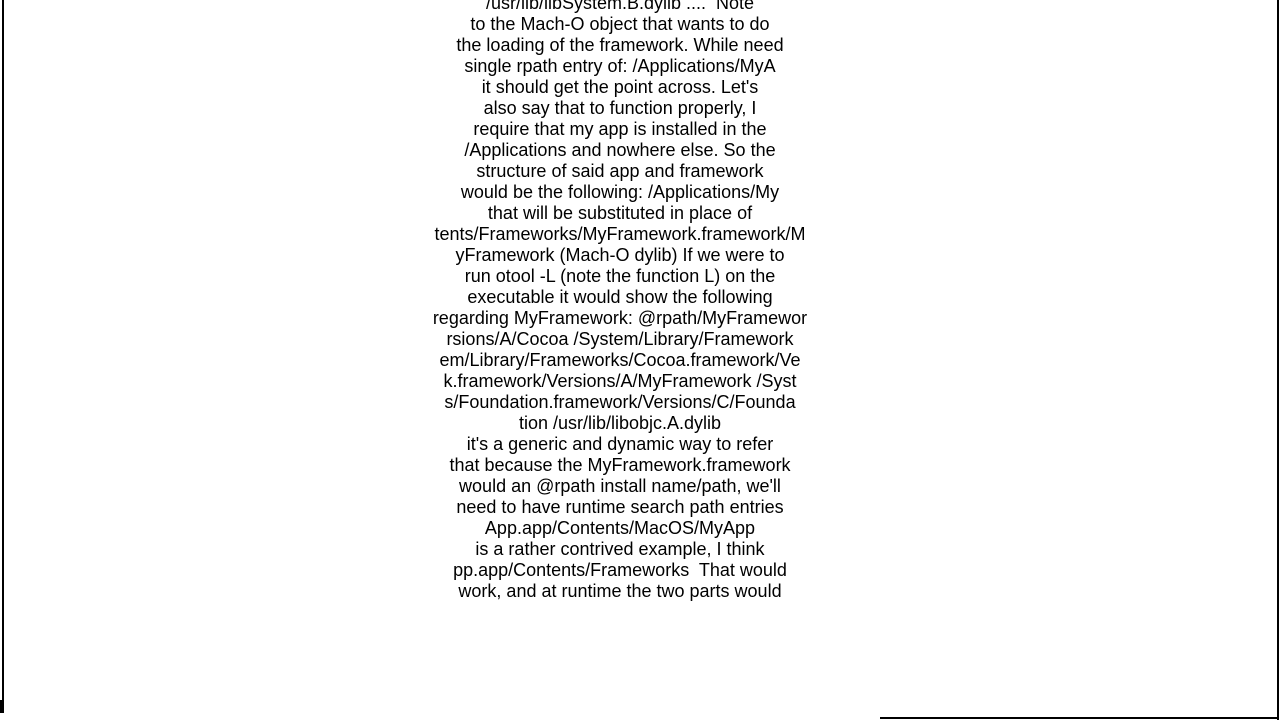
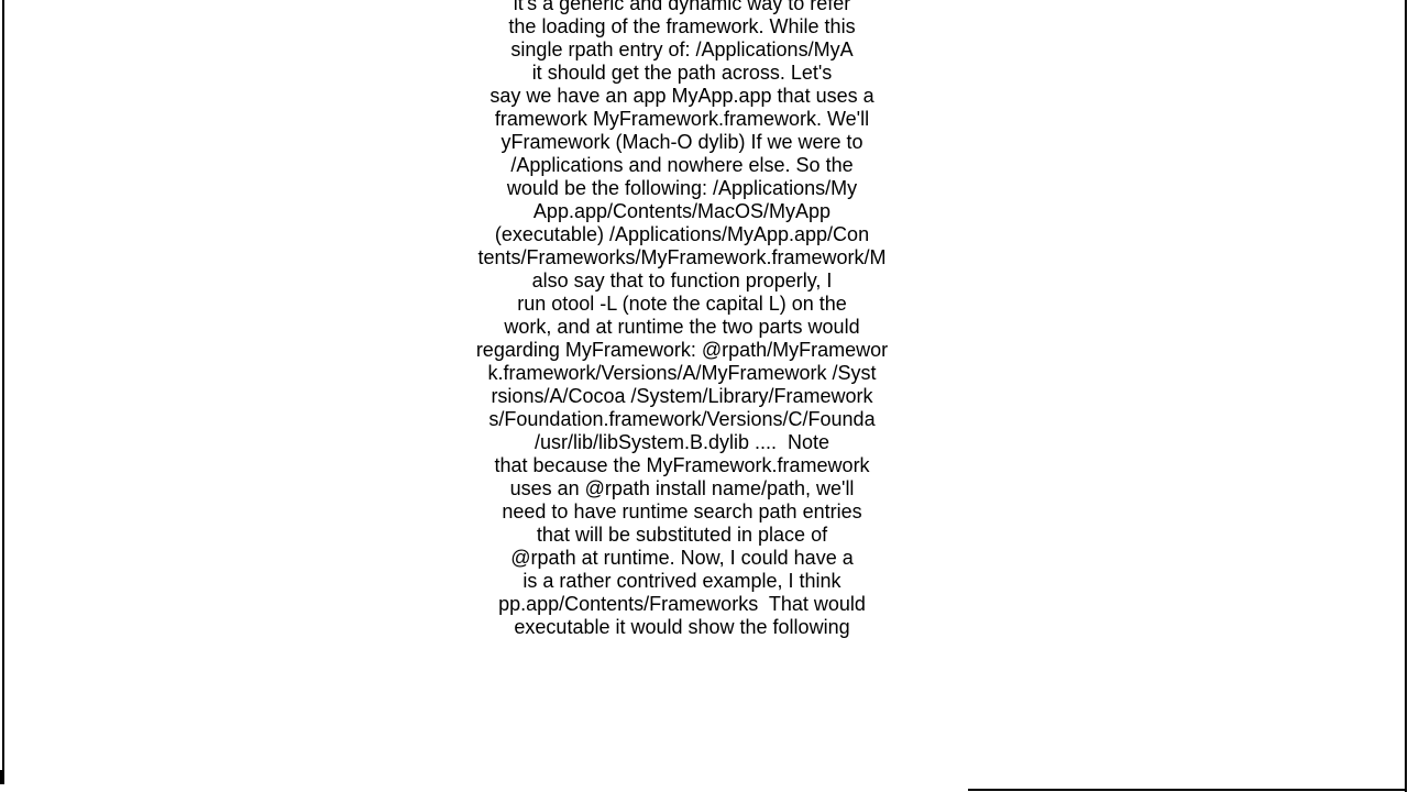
- /usr/lib/libSystem.B.dylib .... Note
+ it's a generic and dynamic way to refer
- to the Mach-O object that wants to do
- the loading of the framework. While need
+ the loading of the framework. While this
  single rpath entry of: /Applications/MyA
- it should get the point across. Let's
+ it should get the path across. Let's
+ say we have an app MyApp.app that uses a
+ framework MyFramework.framework. We'll
- also say that to function properly, I
+ yFramework (Mach-O dylib) If we were to
- require that my app is installed in the
  /Applications and nowhere else. So the
- structure of said app and framework
  would be the following: /Applications/My
- that will be substituted in place of
+ App.app/Contents/MacOS/MyApp
+ (executable) /Applications/MyApp.app/Con
  tents/Frameworks/MyFramework.framework/M
- yFramework (Mach-O dylib) If we were to
+ also say that to function properly, I
- run otool -L (note the function L) on the
+ run otool -L (note the capital L) on the
- executable it would show the following
+ work, and at runtime the two parts would
  regarding MyFramework: @rpath/MyFramewor
- rsions/A/Cocoa /System/Library/Framework
+ k.framework/Versions/A/MyFramework /Syst
- em/Library/Frameworks/Cocoa.framework/Ve
- k.framework/Versions/A/MyFramework /Syst
+ rsions/A/Cocoa /System/Library/Framework
  s/Foundation.framework/Versions/C/Founda
- tion /usr/lib/libobjc.A.dylib
- it's a generic and dynamic way to refer
+ /usr/lib/libSystem.B.dylib .... Note
  that because the MyFramework.framework
- would an @rpath install name/path, we'll
+ uses an @rpath install name/path, we'll
  need to have runtime search path entries
- App.app/Contents/MacOS/MyApp
+ that will be substituted in place of
+ @rpath at runtime. Now, I could have a
  is a rather contrived example, I think
  pp.app/Contents/Frameworks That would
- work, and at runtime the two parts would
+ executable it would show the following
